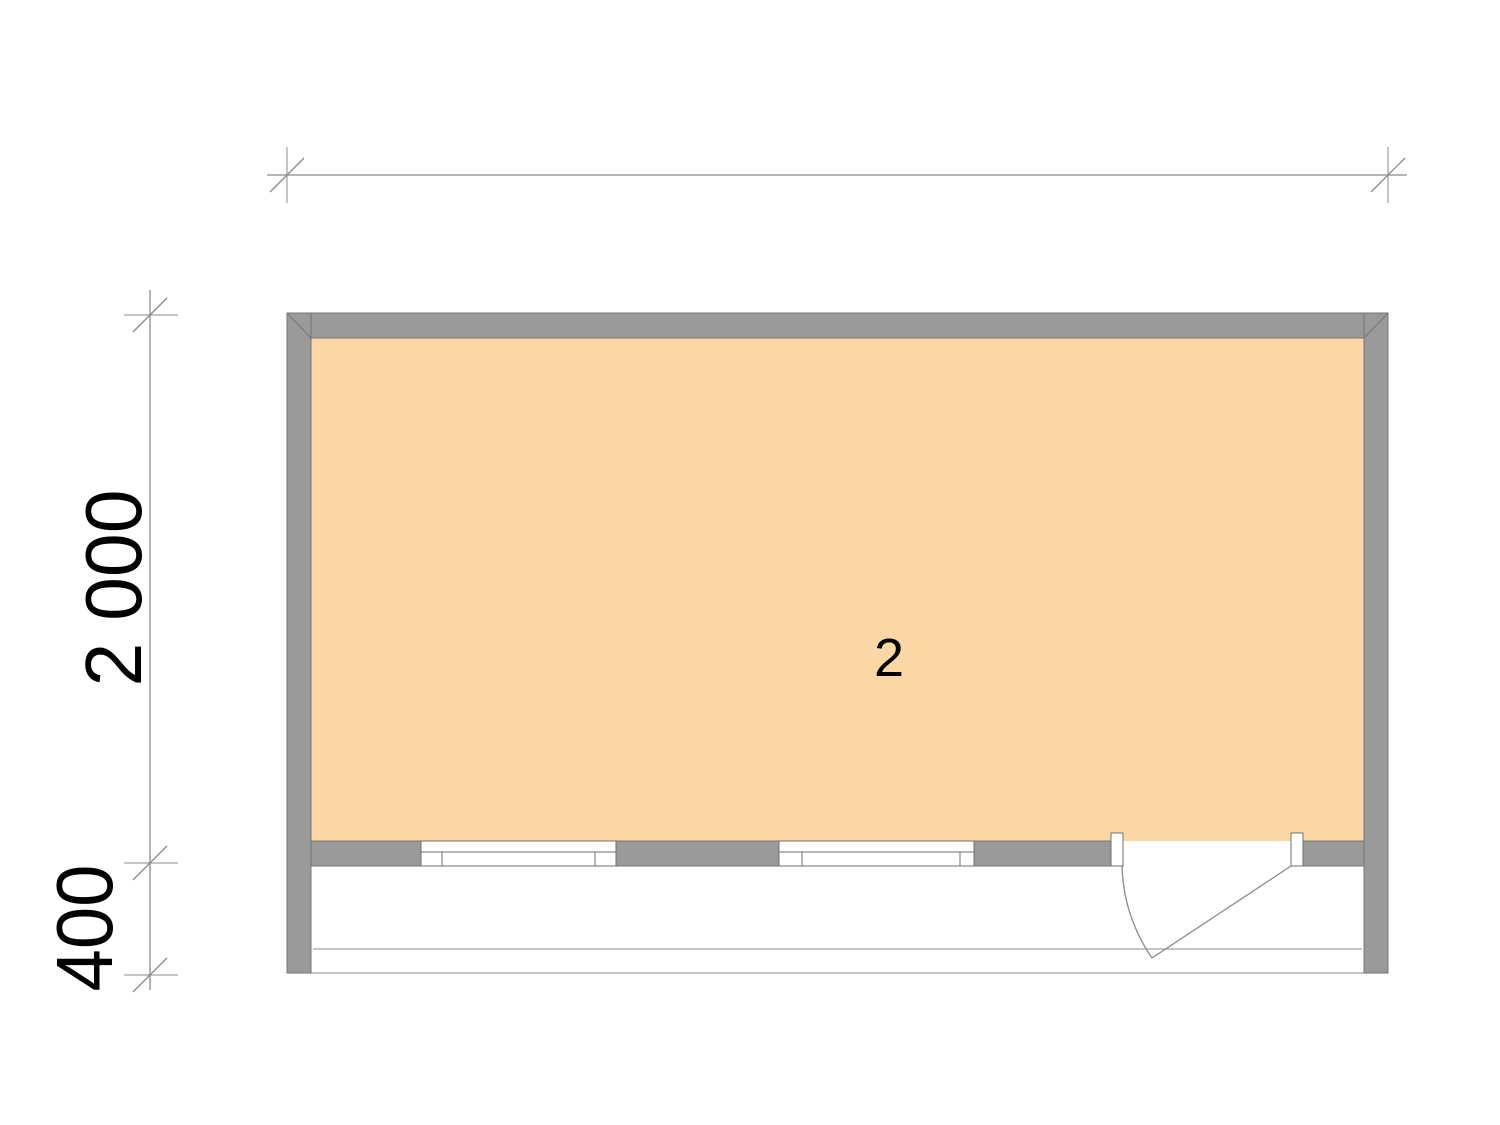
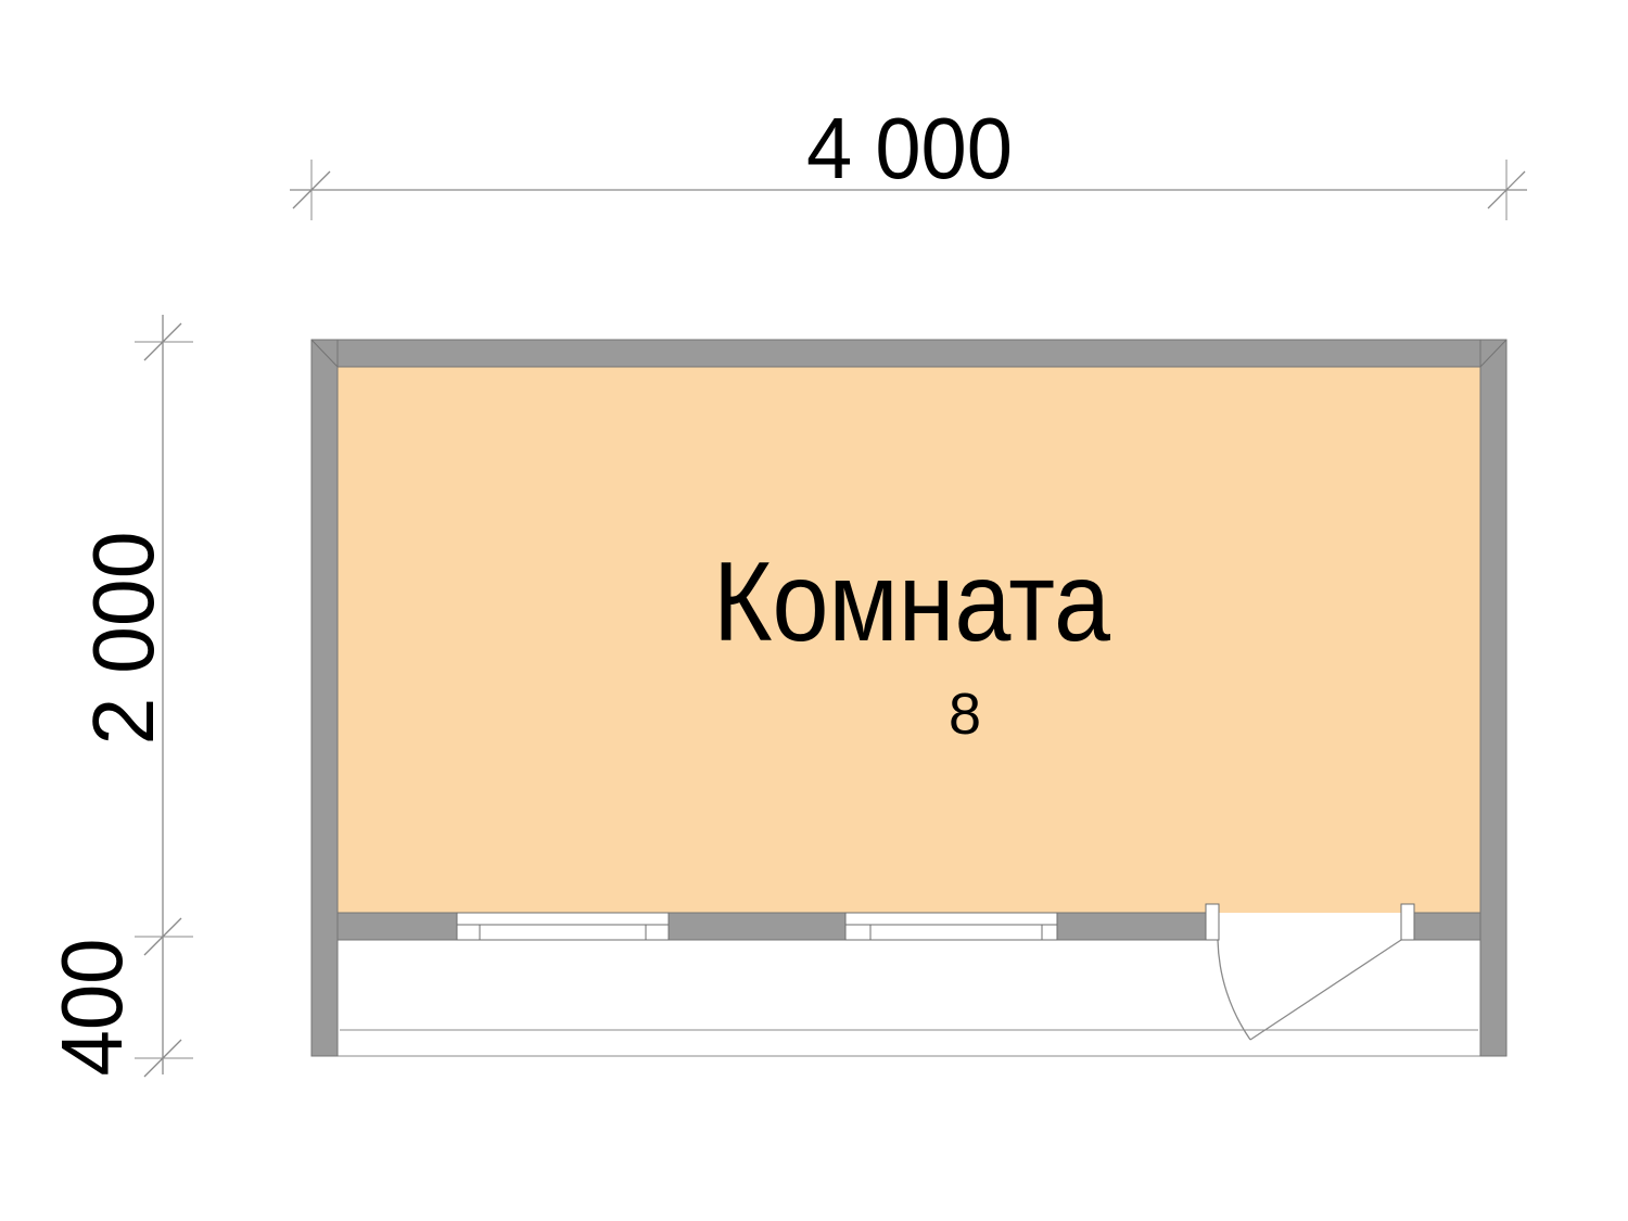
+ 4 000
+ Комната
- 2
+ 8
